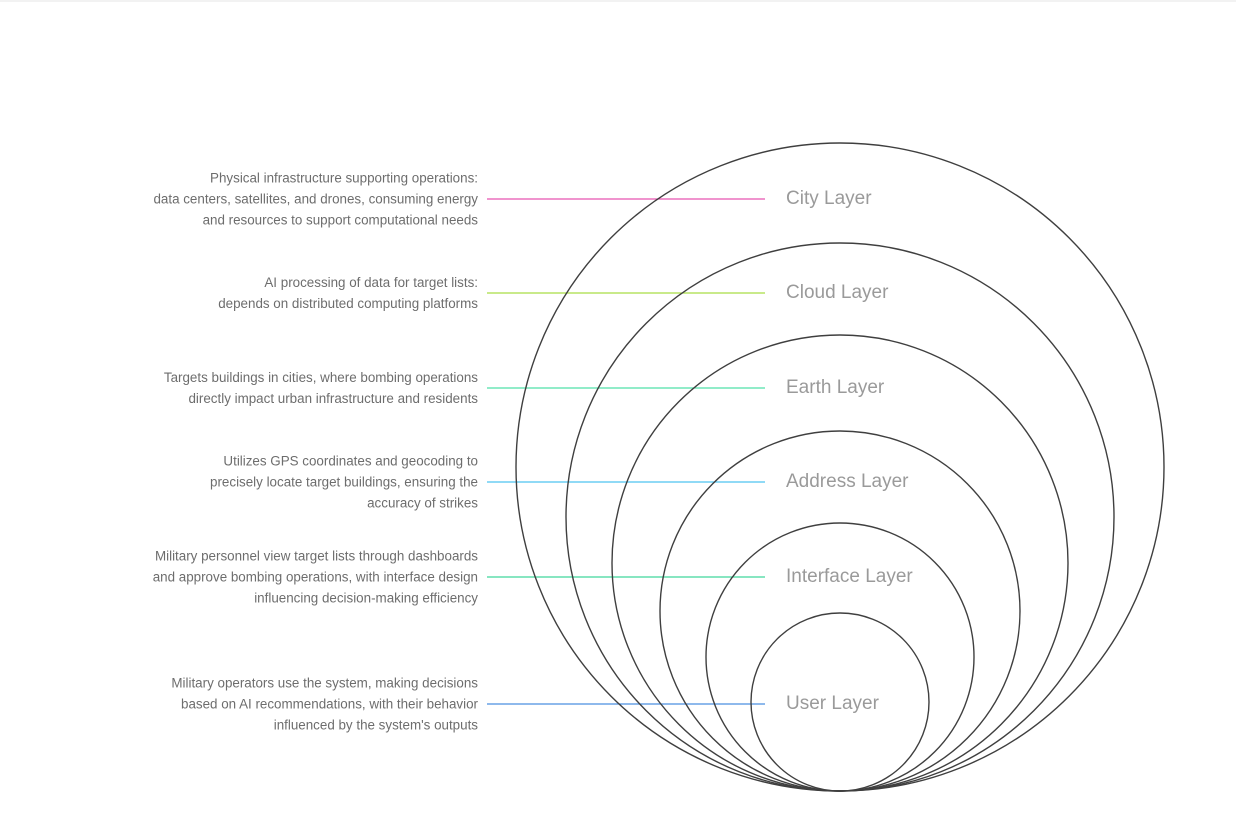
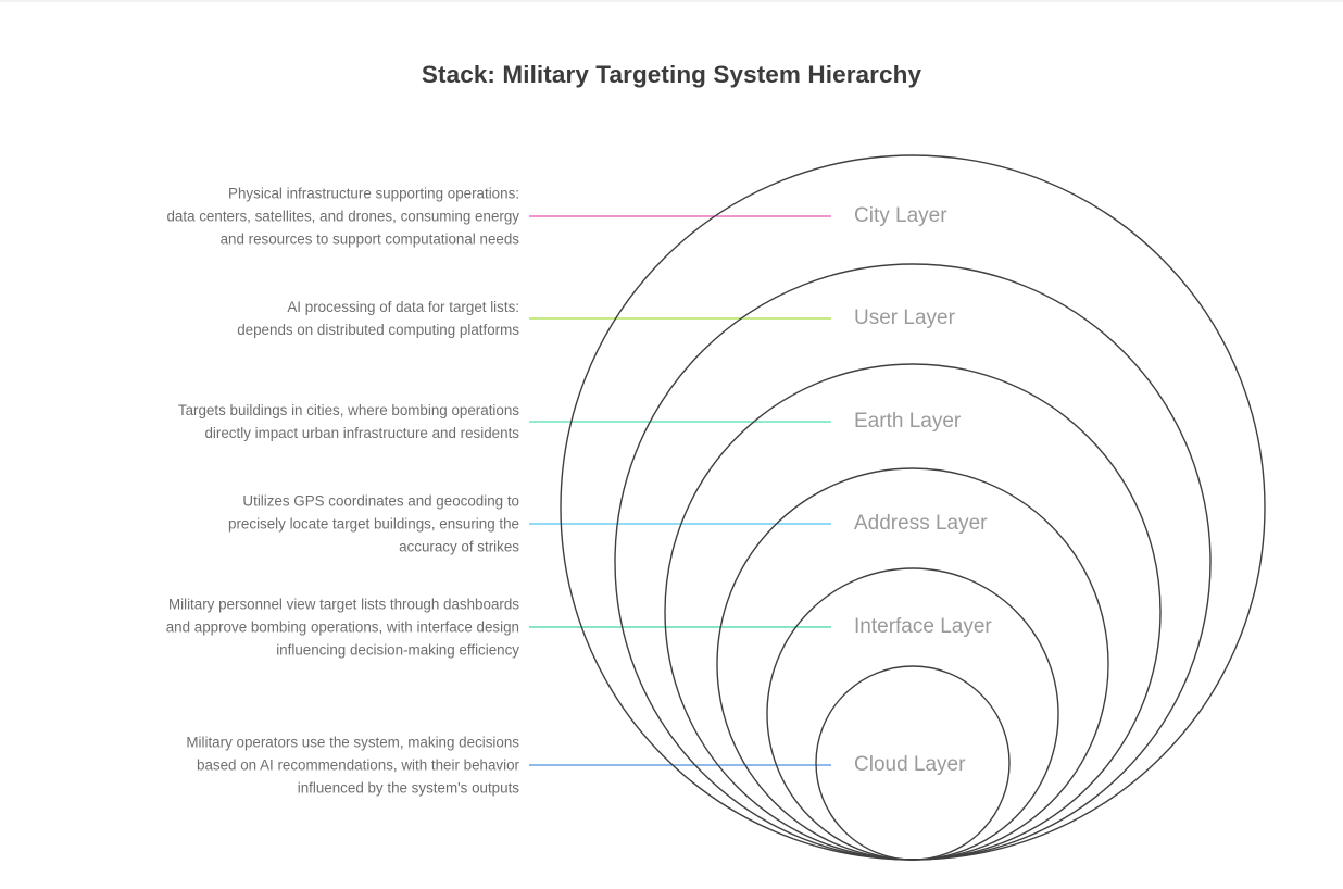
+ Stack: Military Targeting System Hierarchy
  City Layer
- Cloud Layer
+ User Layer
  Earth Layer
  Address Layer
  Interface Layer
- User Layer
+ Cloud Layer
  Physical infrastructure supporting operations:
  data centers, satellites, and drones, consuming energy
  and resources to support computational needs
  AI processing of data for target lists:
  depends on distributed computing platforms
  Targets buildings in cities, where bombing operations
  directly impact urban infrastructure and residents
  Utilizes GPS coordinates and geocoding to
  precisely locate target buildings, ensuring the
  accuracy of strikes
  Military personnel view target lists through dashboards
  and approve bombing operations, with interface design
  influencing decision-making efficiency
  Military operators use the system, making decisions
  based on AI recommendations, with their behavior
  influenced by the system's outputs
